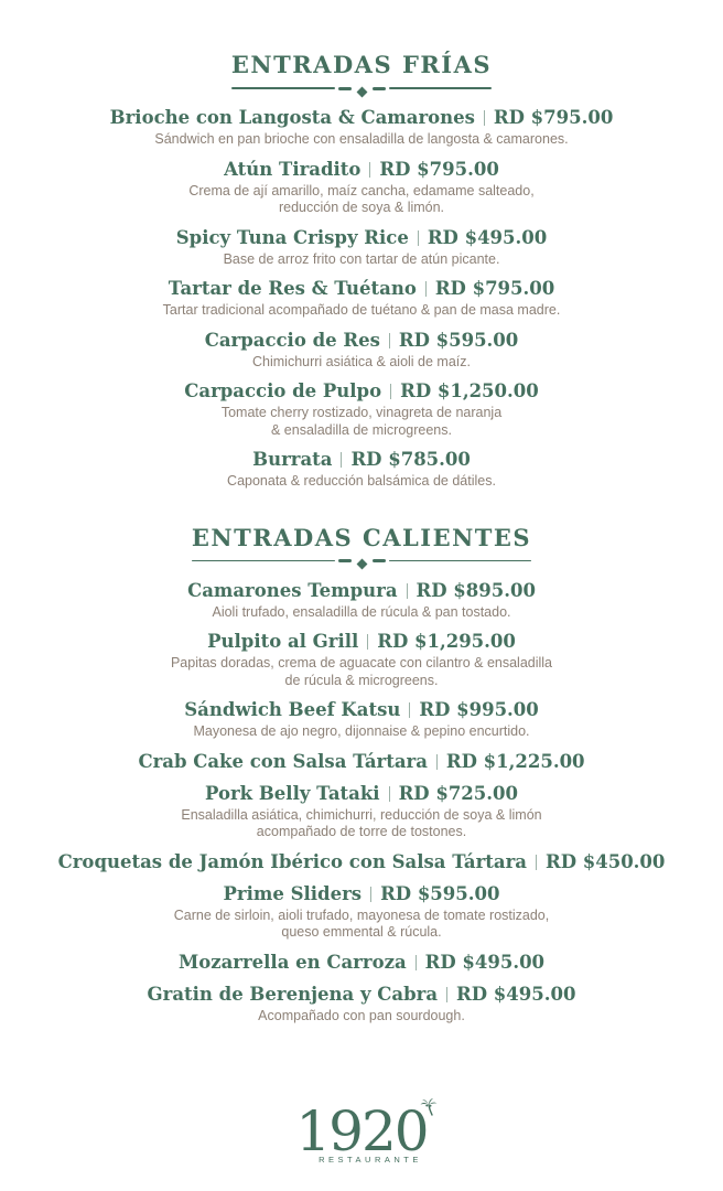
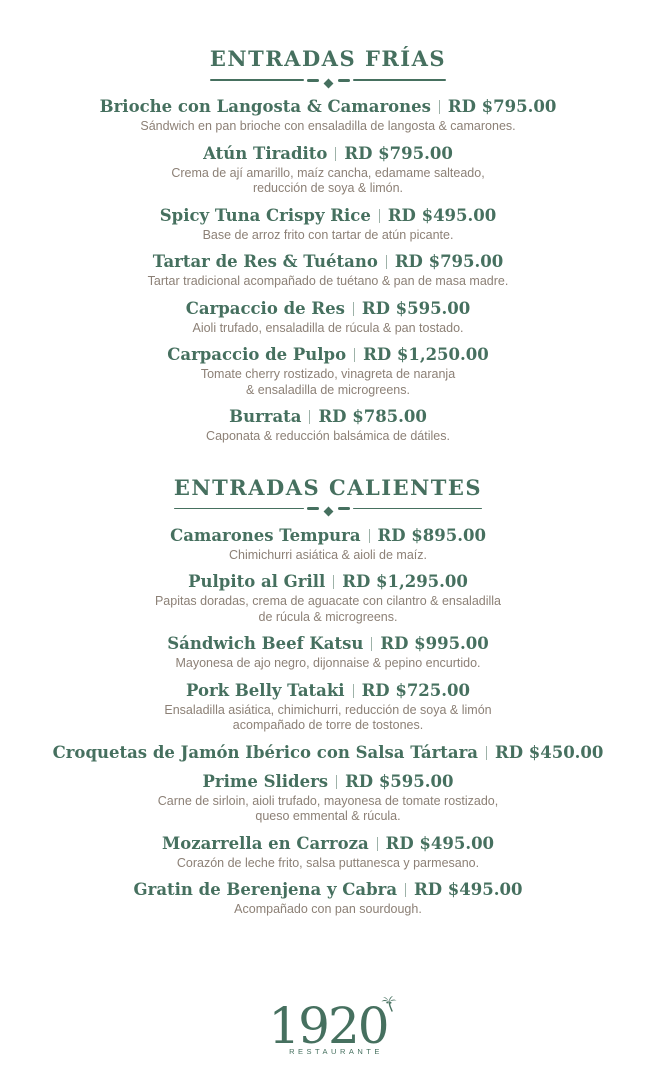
  ENTRADAS FRÍAS
  Brioche con Langosta & Camarones RD $795.00
  Sándwich en pan brioche con ensaladilla de langosta & camarones.
  Atún Tiradito RD $795.00
  Crema de ají amarillo, maíz cancha, edamame salteado,
  reducción de soya & limón.
  Spicy Tuna Crispy Rice RD $495.00
  Base de arroz frito con tartar de atún picante.
  Tartar de Res & Tuétano RD $795.00
  Tartar tradicional acompañado de tuétano & pan de masa madre.
  Carpaccio de Res RD $595.00
- Chimichurri asiática & aioli de maíz.
+ Aioli trufado, ensaladilla de rúcula & pan tostado.
  Carpaccio de Pulpo RD $1,250.00
  Tomate cherry rostizado, vinagreta de naranja
  & ensaladilla de microgreens.
  Burrata RD $785.00
  Caponata & reducción balsámica de dátiles.
  ENTRADAS CALIENTES
  Camarones Tempura RD $895.00
- Aioli trufado, ensaladilla de rúcula & pan tostado.
+ Chimichurri asiática & aioli de maíz.
  Pulpito al Grill RD $1,295.00
  Papitas doradas, crema de aguacate con cilantro & ensaladilla
  de rúcula & microgreens.
  Sándwich Beef Katsu RD $995.00
  Mayonesa de ajo negro, dijonnaise & pepino encurtido.
- Crab Cake con Salsa Tártara RD $1,225.00
  Pork Belly Tataki RD $725.00
  Ensaladilla asiática, chimichurri, reducción de soya & limón
  acompañado de torre de tostones.
  Croquetas de Jamón Ibérico con Salsa Tártara RD $450.00
  Prime Sliders RD $595.00
  Carne de sirloin, aioli trufado, mayonesa de tomate rostizado,
  queso emmental & rúcula.
  Mozarrella en Carroza RD $495.00
+ Corazón de leche frito, salsa puttanesca y parmesano.
  Gratin de Berenjena y Cabra RD $495.00
  Acompañado con pan sourdough.
  1920
  RESTAURANTE
